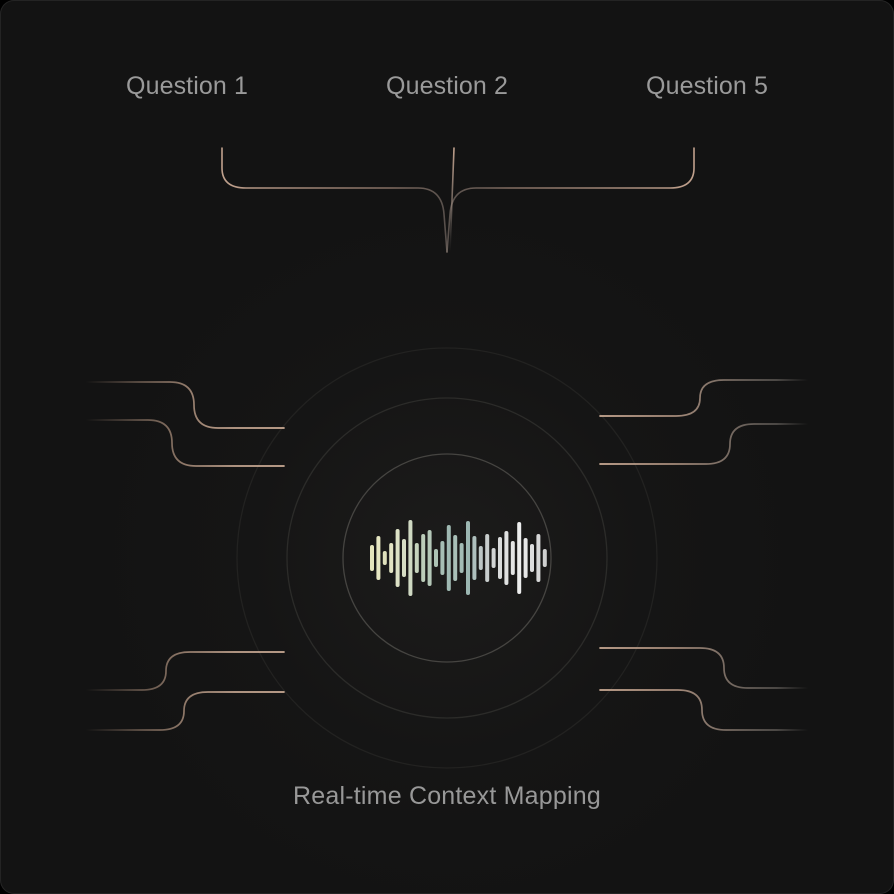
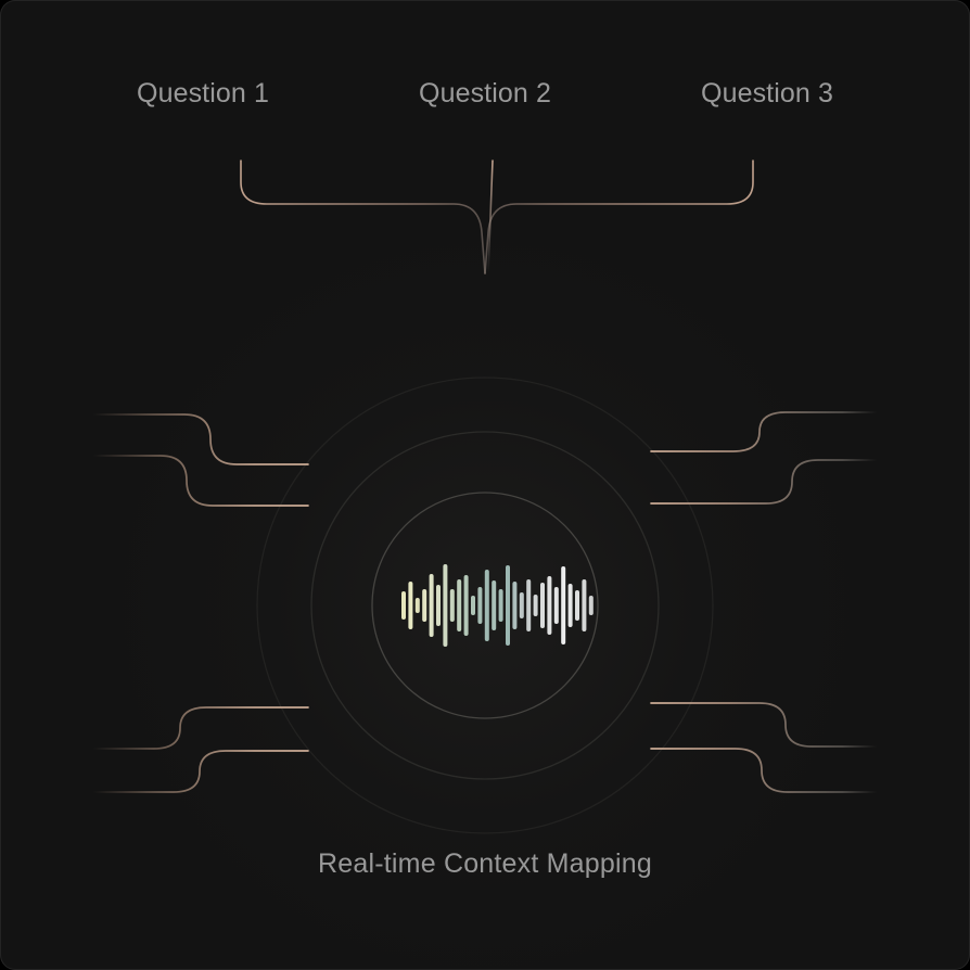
  Question 1
  Question 2
- Question 5
+ Question 3
  Real-time Context Mapping
